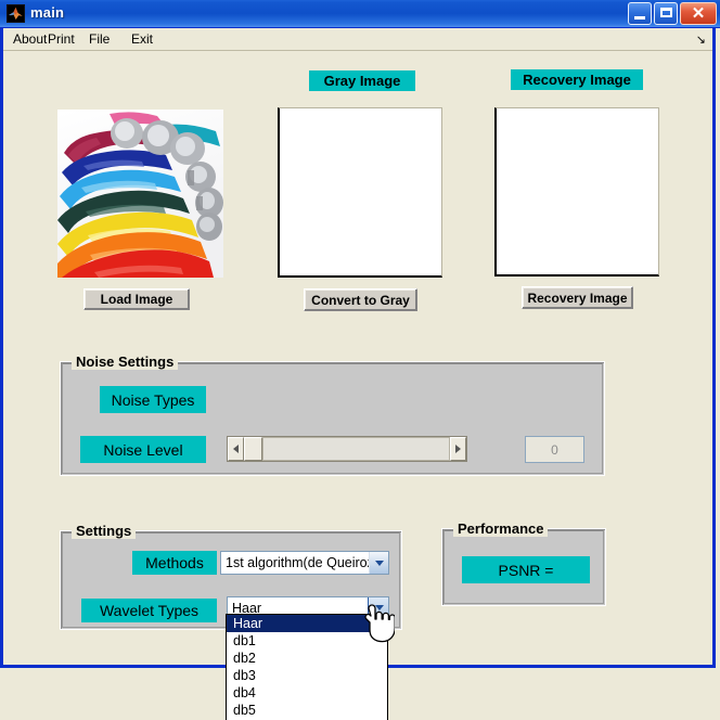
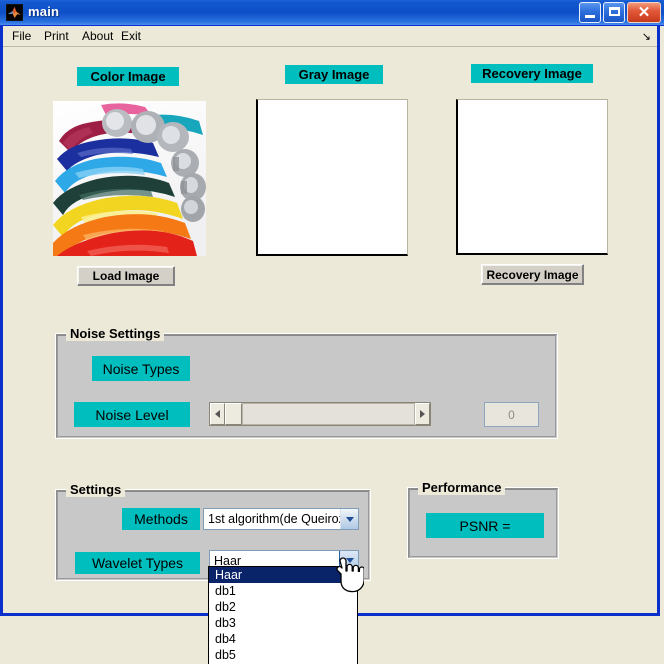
  main
  ✕
- About
+ File
  Print
- File
+ About
  Exit
  ↘
+ Color Image
  Load Image
  Gray Image
- Convert to Gray
  Recovery Image
  Recovery Image
  Noise Settings
  Noise Types
  Noise Level
  0
  Settings
  Methods
  1st algorithm(de Queiro
  Wavelet Types
  Haar
  Haar
  db1
  db2
  db3
  db4
  db5
  Performance
  PSNR =
